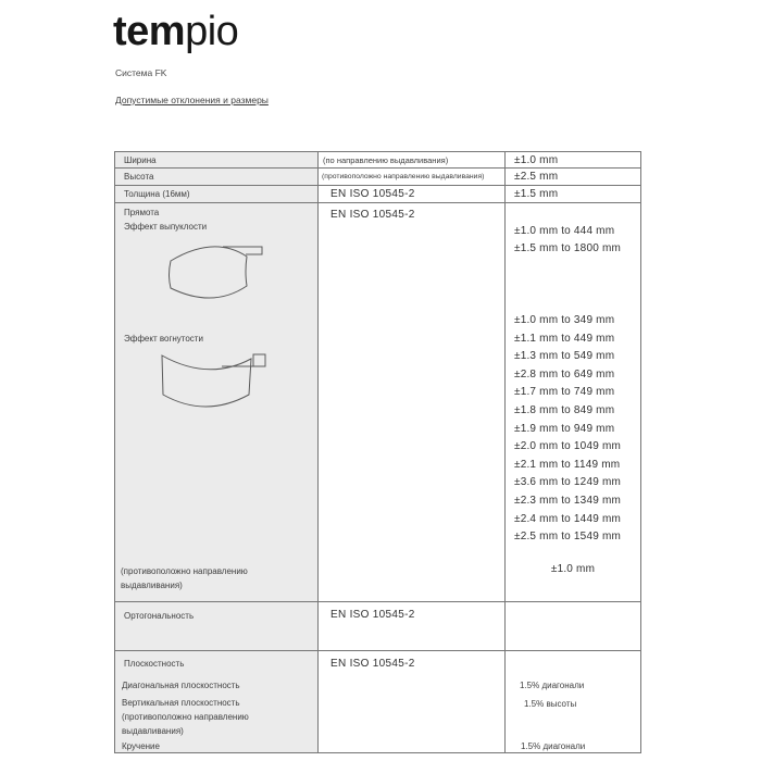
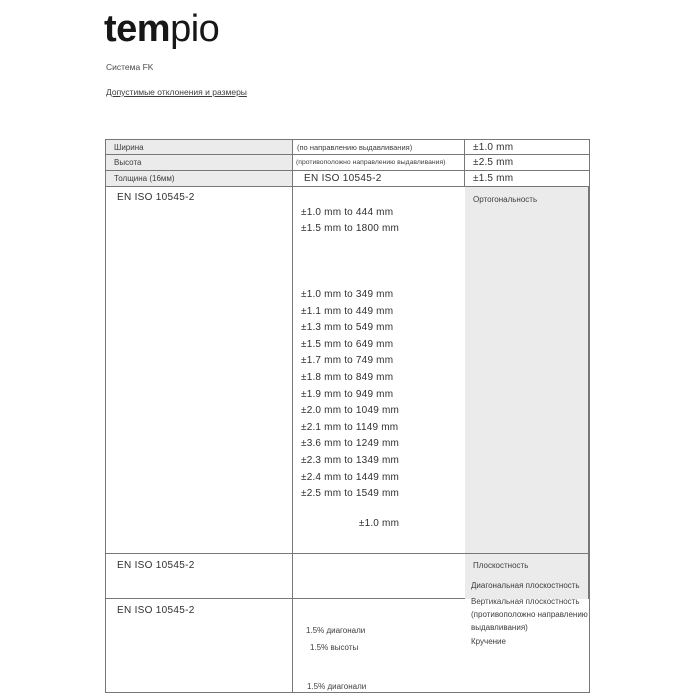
  tempio
  Система FK
  Допустимые отклонения и размеры
  Ширина
  (по направлению выдавливания)
  ±1.0 mm
  Высота
  ±2.5 mm
  Толщина (16мм)
  EN ISO 10545-2
  ±1.5 mm
- Прямота
- Эффект выпуклости
- Эффект вогнутости
- (противоположно направлению выдавливания)
  EN ISO 10545-2
  ±1.0 mm to 444 mm
  ±1.5 mm to 1800 mm
  ±1.0 mm to 349 mm
  ±1.1 mm to 449 mm
  ±1.3 mm to 549 mm
- ±2.8 mm to 649 mm
+ ±1.5 mm to 649 mm
  ±1.7 mm to 749 mm
  ±1.8 mm to 849 mm
  ±1.9 mm to 949 mm
  ±2.0 mm to 1049 mm
  ±2.1 mm to 1149 mm
  ±3.6 mm to 1249 mm
  ±2.3 mm to 1349 mm
  ±2.4 mm to 1449 mm
  ±2.5 mm to 1549 mm
  ±1.0 mm
  Ортогональность
  EN ISO 10545-2
  Плоскостность
  Диагональная плоскостность
  Вертикальная плоскостность
  (противоположно направлению
  выдавливания)
  Кручение
  EN ISO 10545-2
  1.5% диагонали
  1.5% высоты
  1.5% диагонали
